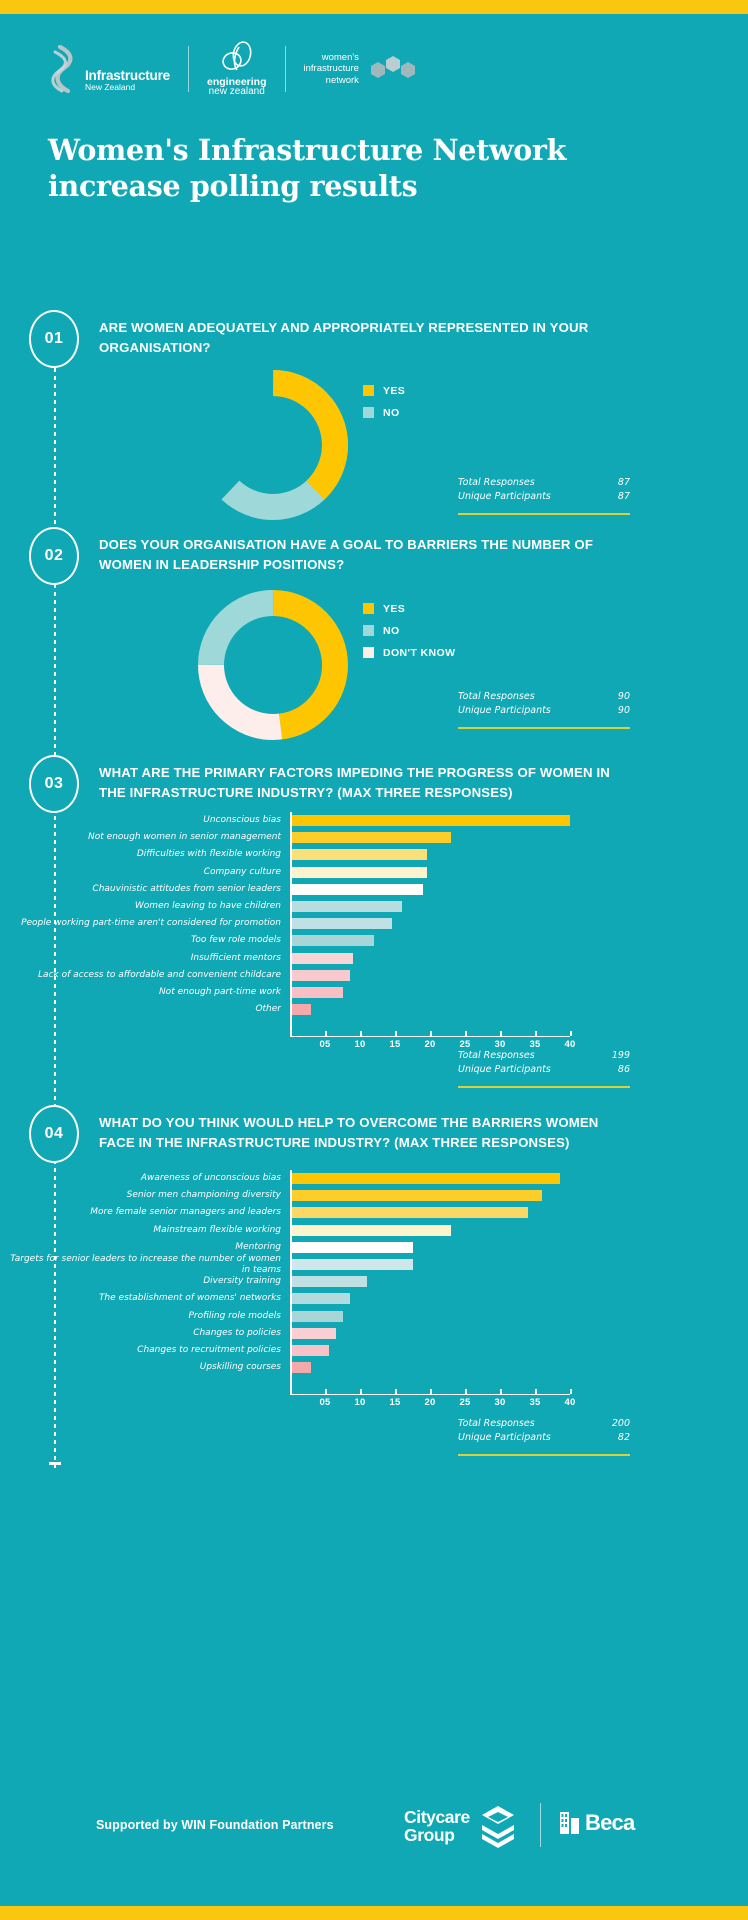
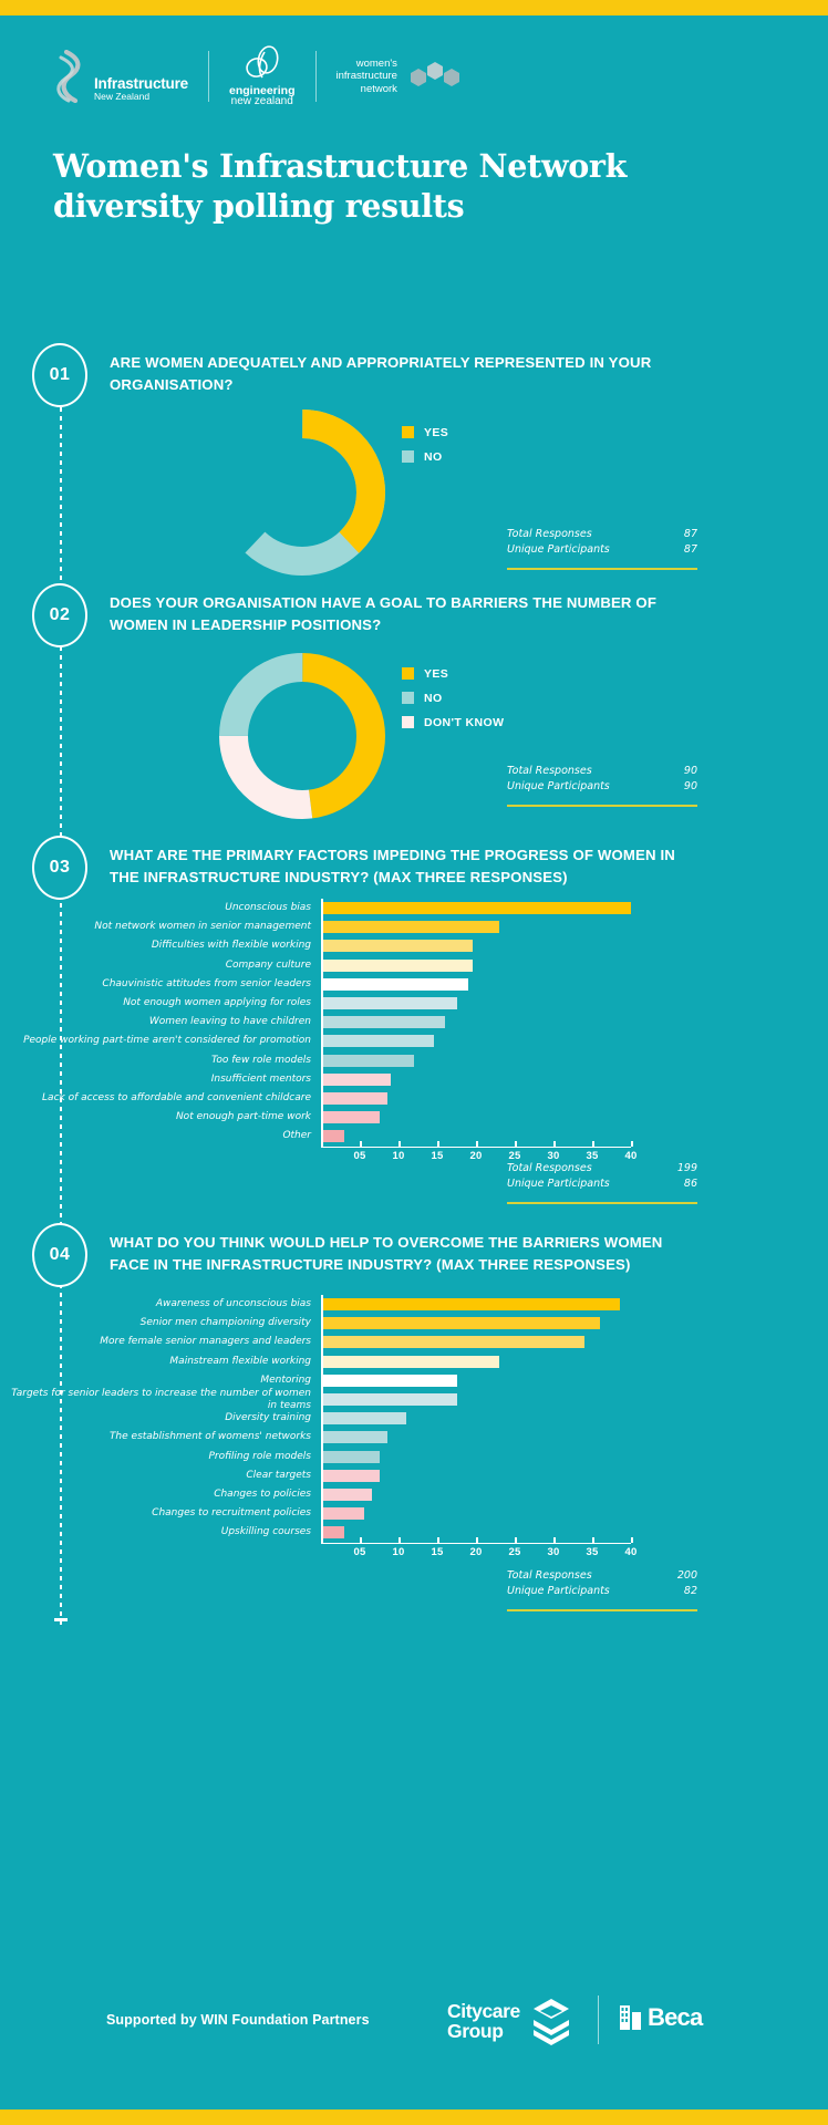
  Infrastructure
  New Zealand
  engineering
  new zealand
  women's
  infrastructure
  network
- Women's Infrastructure Network increase polling results
+ Women's Infrastructure Network diversity polling results
  01
  ARE WOMEN ADEQUATELY AND APPROPRIATELY REPRESENTED IN YOUR ORGANISATION?
  YES
  NO
  Total Responses
  87
  Unique Participants
  87
  02
  DOES YOUR ORGANISATION HAVE A GOAL TO BARRIERS THE NUMBER OF WOMEN IN LEADERSHIP POSITIONS?
  YES
  NO
  DON'T KNOW
  Total Responses
  90
  Unique Participants
  90
  03
  WHAT ARE THE PRIMARY FACTORS IMPEDING THE PROGRESS OF WOMEN IN THE INFRASTRUCTURE INDUSTRY? (MAX THREE RESPONSES)
  Unconscious bias
- Not enough women in senior management
+ Not network women in senior management
  Difficulties with flexible working
  Company culture
  Chauvinistic attitudes from senior leaders
+ Not enough women applying for roles
  Women leaving to have children
  People working part-time aren't considered for promotion
  Too few role models
  Insufficient mentors
  Lack of access to affordable and convenient childcare
  Not enough part-time work
  Other
  05
  10
  15
  20
  25
  30
  35
  40
  Total Responses
  199
  Unique Participants
  86
  04
  WHAT DO YOU THINK WOULD HELP TO OVERCOME THE BARRIERS WOMEN FACE IN THE INFRASTRUCTURE INDUSTRY? (MAX THREE RESPONSES)
  Awareness of unconscious bias
  Senior men championing diversity
  More female senior managers and leaders
  Mainstream flexible working
  Mentoring
  Targets for senior leaders to increase the number of women in teams
  Diversity training
  The establishment of womens' networks
  Profiling role models
+ Clear targets
  Changes to policies
  Changes to recruitment policies
  Upskilling courses
  05
  10
  15
  20
  25
  30
  35
  40
  Total Responses
  200
  Unique Participants
  82
  Supported by WIN Foundation Partners
  Citycare
  Group
  Beca
